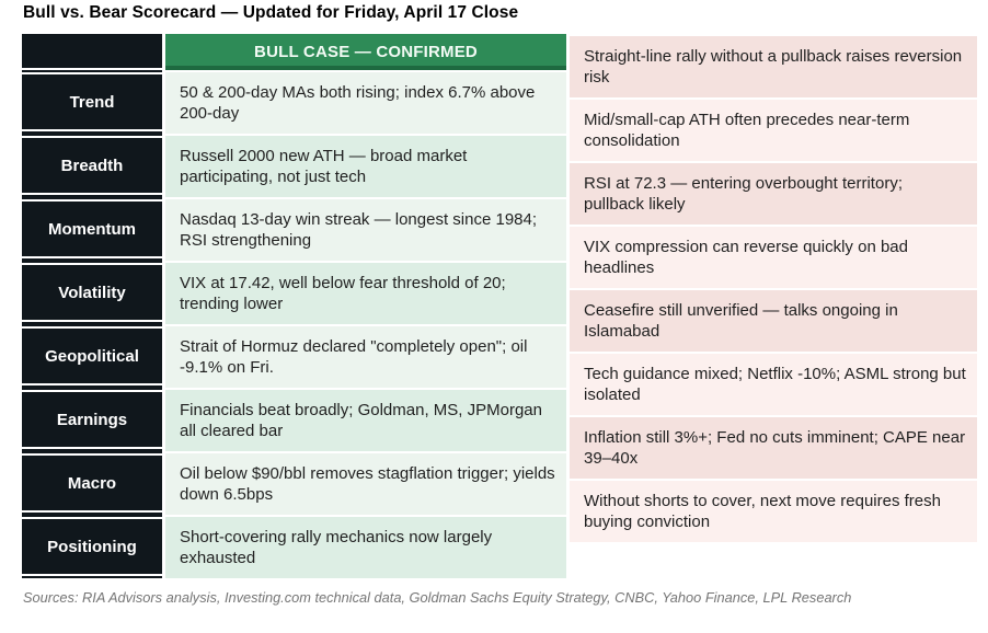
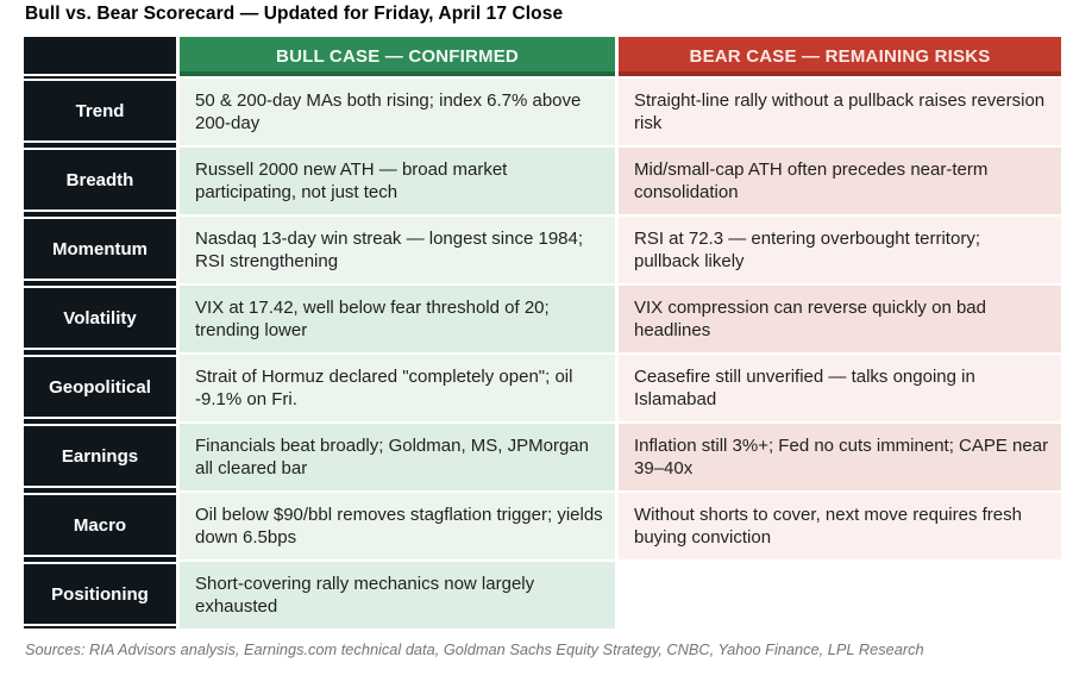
  Bull vs. Bear Scorecard — Updated for Friday, April 17 Close
  Trend
  Breadth
  Momentum
  Volatility
  Geopolitical
  Earnings
  Macro
  Positioning
  BULL CASE — CONFIRMED
  50 & 200-day MAs both rising; index 6.7% above 200-day
  Russell 2000 new ATH — broad market participating, not just tech
  Nasdaq 13-day win streak — longest since 1984; RSI strengthening
  VIX at 17.42, well below fear threshold of 20; trending lower
  Strait of Hormuz declared "completely open"; oil -9.1% on Fri.
  Financials beat broadly; Goldman, MS, JPMorgan all cleared bar
  Oil below $90/bbl removes stagflation trigger; yields down 6.5bps
  Short-covering rally mechanics now largely exhausted
+ BEAR CASE — REMAINING RISKS
  Straight-line rally without a pullback raises reversion risk
  Mid/small-cap ATH often precedes near-term consolidation
  RSI at 72.3 — entering overbought territory; pullback likely
  VIX compression can reverse quickly on bad headlines
  Ceasefire still unverified — talks ongoing in Islamabad
- Tech guidance mixed; Netflix -10%; ASML strong but isolated
  Inflation still 3%+; Fed no cuts imminent; CAPE near 39–40x
  Without shorts to cover, next move requires fresh buying conviction
- Sources: RIA Advisors analysis, Investing.com technical data, Goldman Sachs Equity Strategy, CNBC, Yahoo Finance, LPL Research
+ Sources: RIA Advisors analysis, Earnings.com technical data, Goldman Sachs Equity Strategy, CNBC, Yahoo Finance, LPL Research
